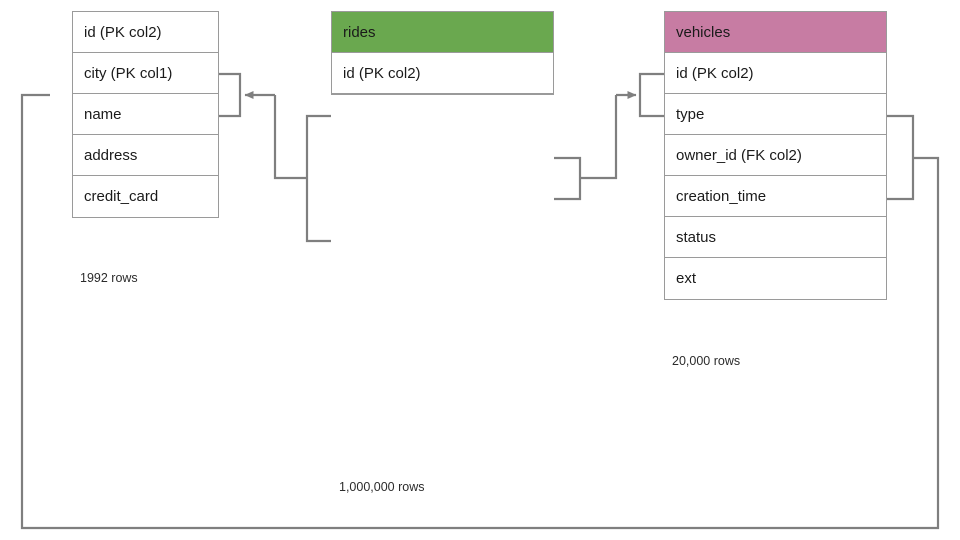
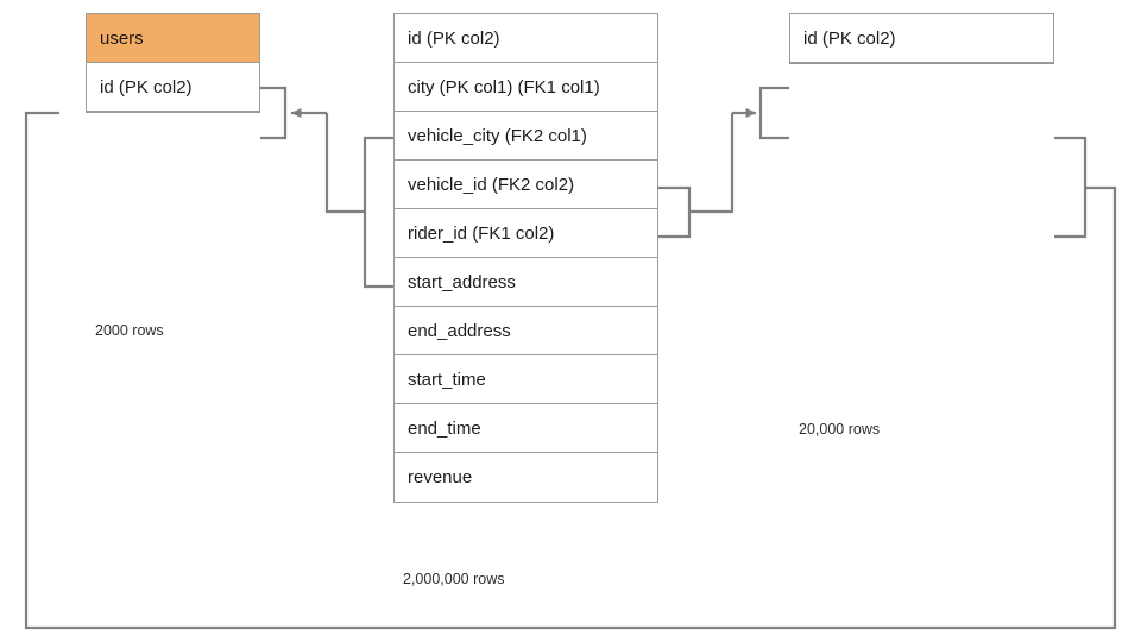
+ users
  id (PK col2)
- city (PK col1)
- name
- address
- credit_card
- 1992 rows
+ 2000 rows
- rides
  id (PK col2)
+ city (PK col1) (FK1 col1)
+ vehicle_city (FK2 col1)
+ vehicle_id (FK2 col2)
+ rider_id (FK1 col2)
+ start_address
+ end_address
+ start_time
+ end_time
+ revenue
- 1,000,000 rows
+ 2,000,000 rows
- vehicles
  id (PK col2)
- type
- owner_id (FK col2)
- creation_time
- status
- ext
  20,000 rows
